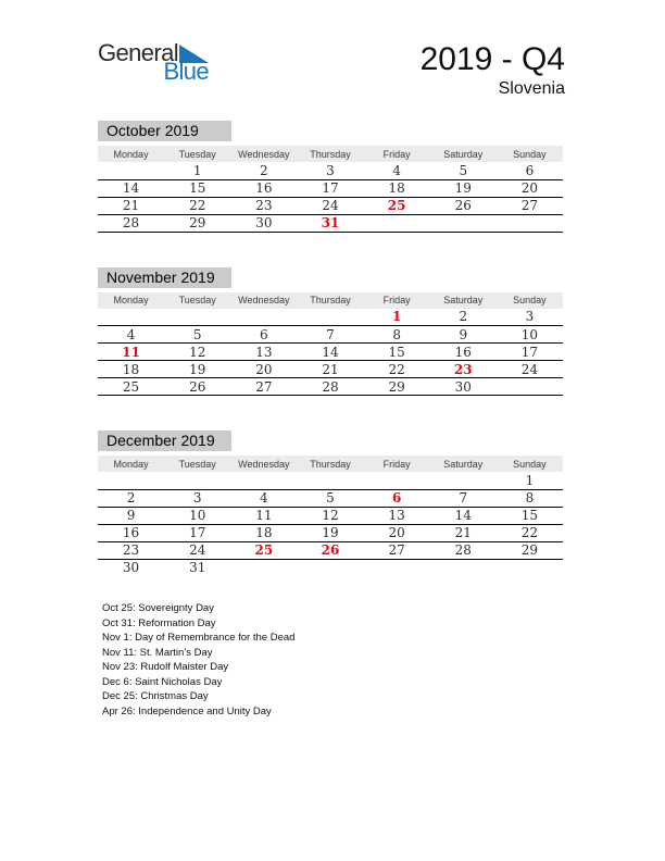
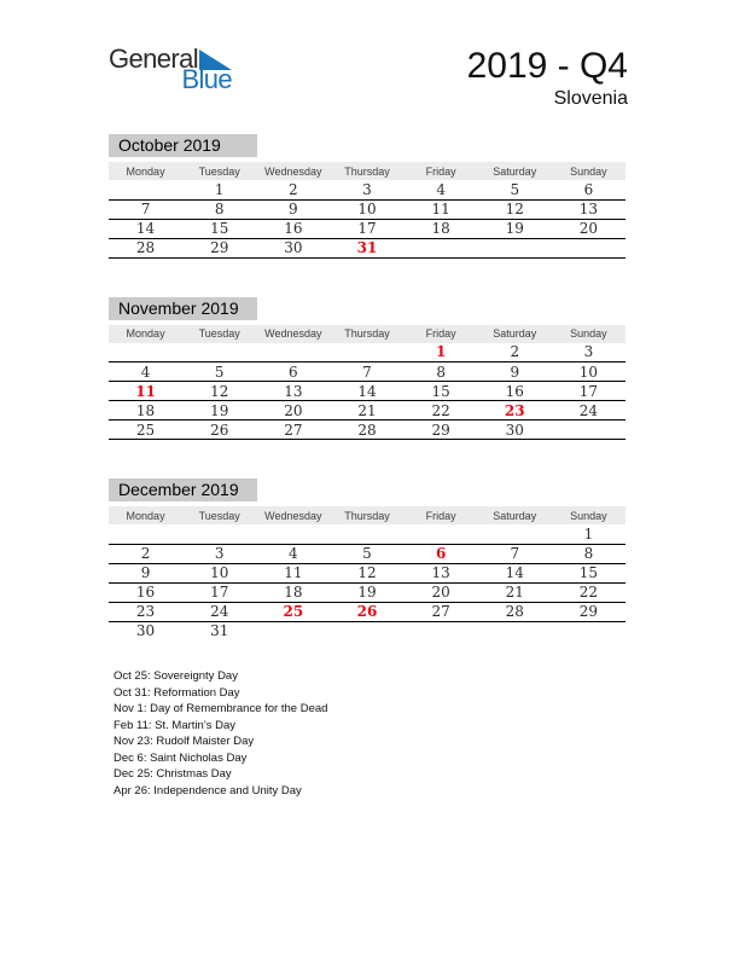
  General
  Blue
  2019 - Q4
  Slovenia
  October 2019
  Monday	Tuesday	Wednesday	Thursday	Friday	Saturday	Sunday
  	1	2	3	4	5	6
+ 7	8	9	10	11	12	13
  14	15	16	17	18	19	20
- 21	22	23	24	25	26	27
  28	29	30	31
  November 2019
  Monday	Tuesday	Wednesday	Thursday	Friday	Saturday	Sunday
  				1	2	3
  4	5	6	7	8	9	10
  11	12	13	14	15	16	17
  18	19	20	21	22	23	24
  25	26	27	28	29	30
  December 2019
  Monday	Tuesday	Wednesday	Thursday	Friday	Saturday	Sunday
  						1
  2	3	4	5	6	7	8
  9	10	11	12	13	14	15
  16	17	18	19	20	21	22
  23	24	25	26	27	28	29
  30	31
  Oct 25: Sovereignty Day
  Oct 31: Reformation Day
  Nov 1: Day of Remembrance for the Dead
- Nov 11: St. Martin’s Day
+ Feb 11: St. Martin’s Day
  Nov 23: Rudolf Maister Day
  Dec 6: Saint Nicholas Day
  Dec 25: Christmas Day
  Apr 26: Independence and Unity Day
